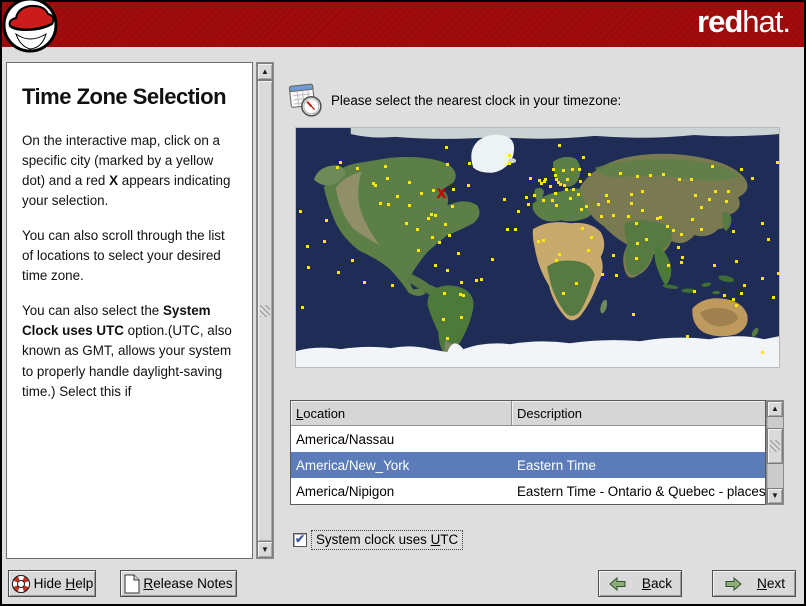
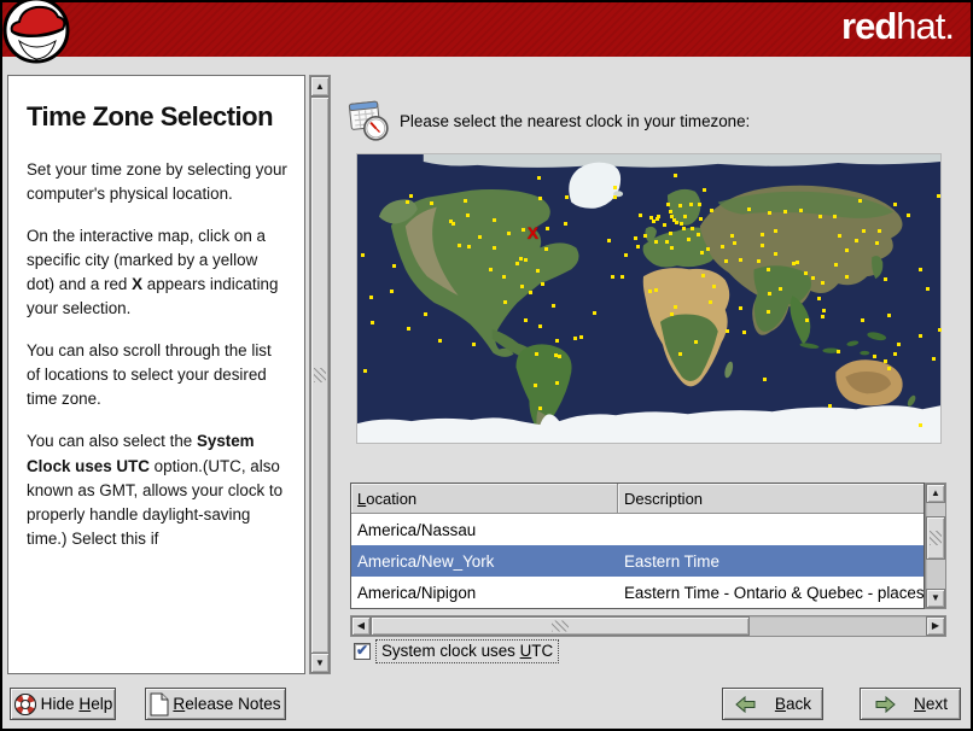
  redhat.
  Time Zone Selection
+ Set your time zone by selecting your computer's physical location.
  On the interactive map, click on a specific city (marked by a yellow dot) and a red X appears indicating your selection.
  You can also scroll through the list of locations to select your desired time zone.
- You can also select the System Clock uses UTC option.(UTC, also known as GMT, allows your system to properly handle daylight-saving time.) Select this if
+ You can also select the System Clock uses UTC option.(UTC, also known as GMT, allows your clock to properly handle daylight-saving time.) Select this if
  ▲
  ▼
  Please select the nearest clock in your timezone:
  X
  Location
  Description
  America/Nassau
  America/New_York
  Eastern Time
  America/Nipigon
  Eastern Time - Ontario & Quebec - places
  ▲
  ▼
+ ◀
+ ▶
  System clock uses UTC
  Hide Help
  Release Notes
  Back
  Next
